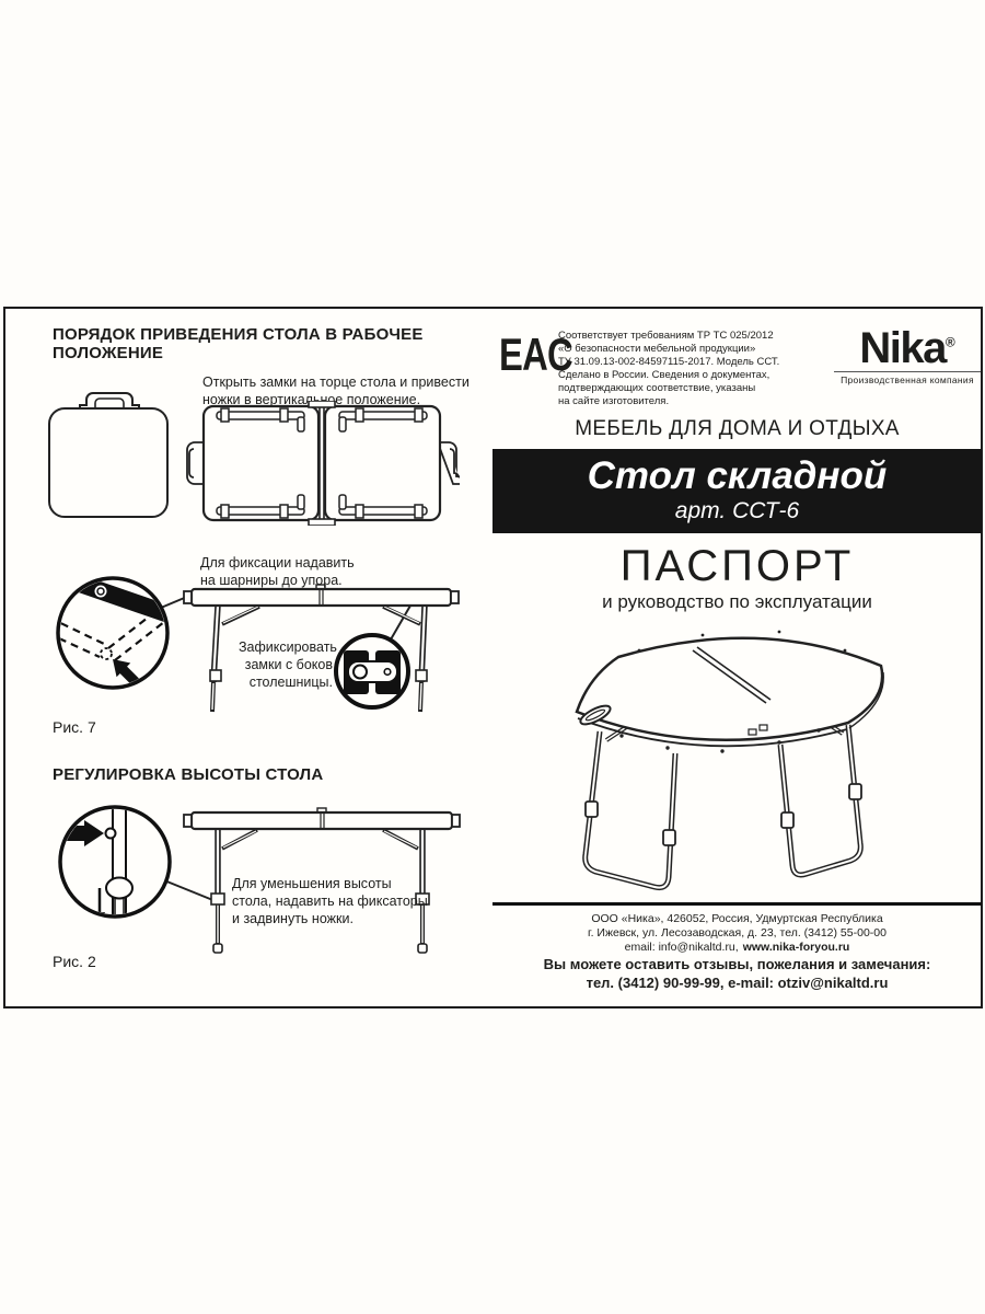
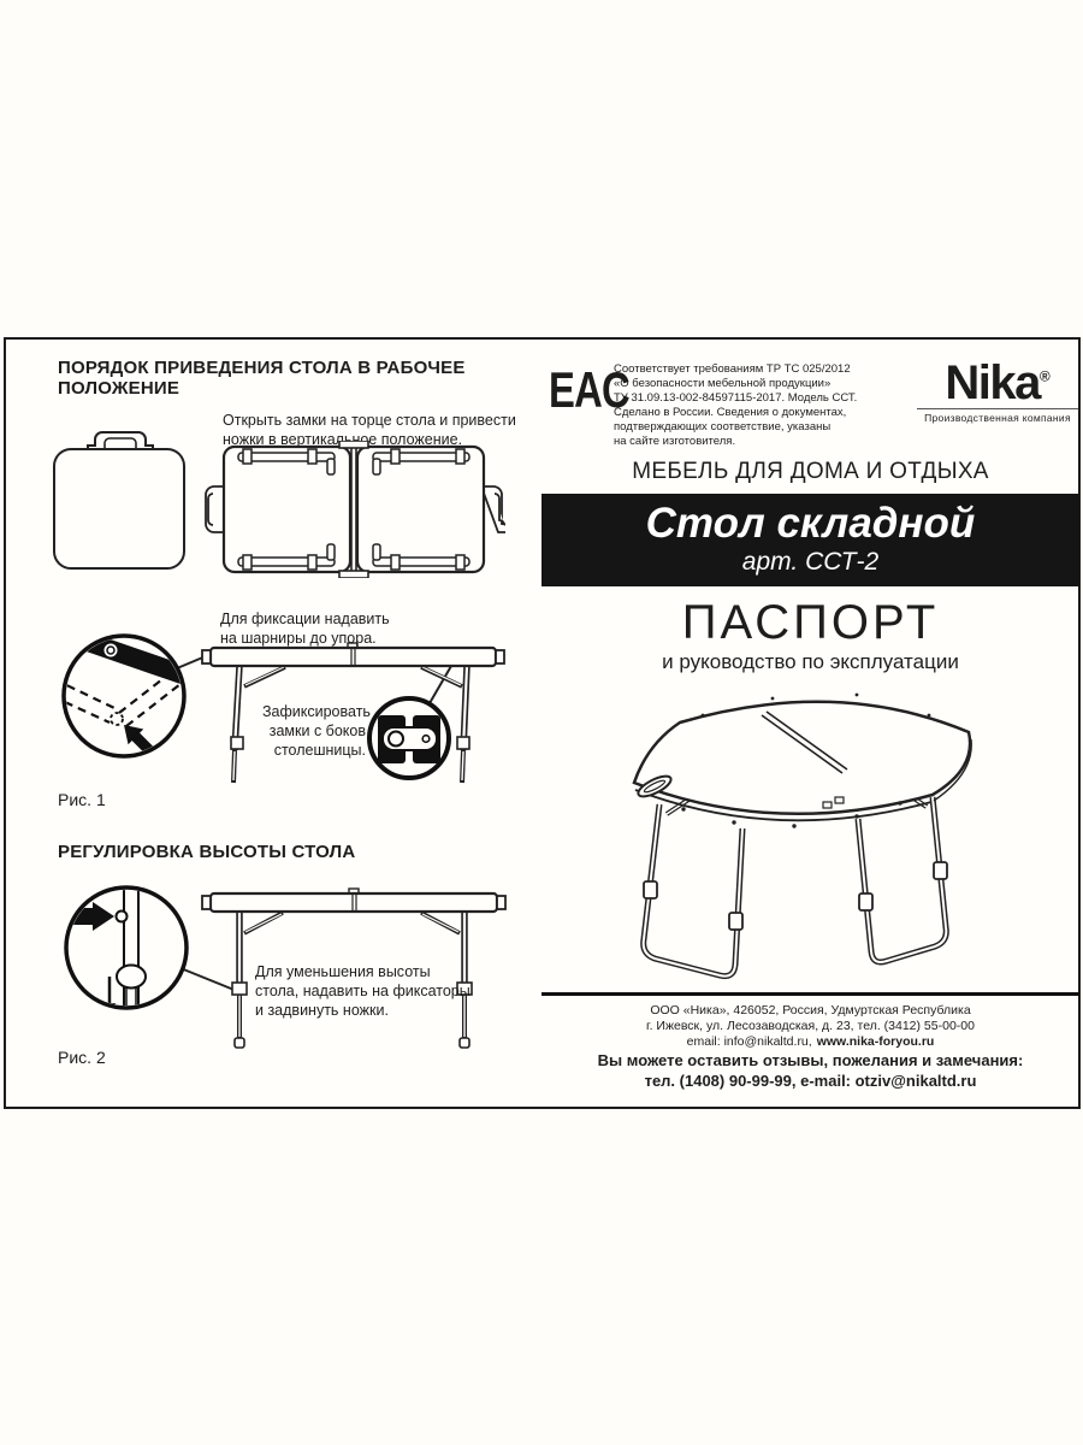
  ПОРЯДОК ПРИВЕДЕНИЯ СТОЛА В РАБОЧЕЕ ПОЛОЖЕНИЕ
  Открыть замки на торце стола и привести
  ножки в вертикальное положение.
  Для фиксации надавить
  на шарниры до упора.
  Зафиксировать
  замки с боков
  столешницы.
- Рис. 7
+ Рис. 1
  РЕГУЛИРОВКА ВЫСОТЫ СТОЛА
  Для уменьшения высоты
  стола, надавить на фиксаторы
  и задвинуть ножки.
  Рис. 2
  EAC
  Соответствует требованиям ТР ТС 025/2012
  «О безопасности мебельной продукции»
  ТУ 31.09.13-002-84597115-2017. Модель ССТ.
  Сделано в России. Сведения о документах,
  подтверждающих соответствие, указаны
  на сайте изготовителя.
  Nika®
  Производственная компания
  МЕБЕЛЬ ДЛЯ ДОМА И ОТДЫХА
  Стол складной
- арт. ССТ-6
+ арт. ССТ-2
  ПАСПОРТ
  и руководство по эксплуатации
  ООО «Ника», 426052, Россия, Удмуртская Республика
  г. Ижевск, ул. Лесозаводская, д. 23, тел. (3412) 55-00-00
  email: info@nikaltd.ru, www.nika-foryou.ru
  Вы можете оставить отзывы, пожелания и замечания:
- тел. (3412) 90-99-99, e-mail: otziv@nikaltd.ru
+ тел. (1408) 90-99-99, e-mail: otziv@nikaltd.ru
